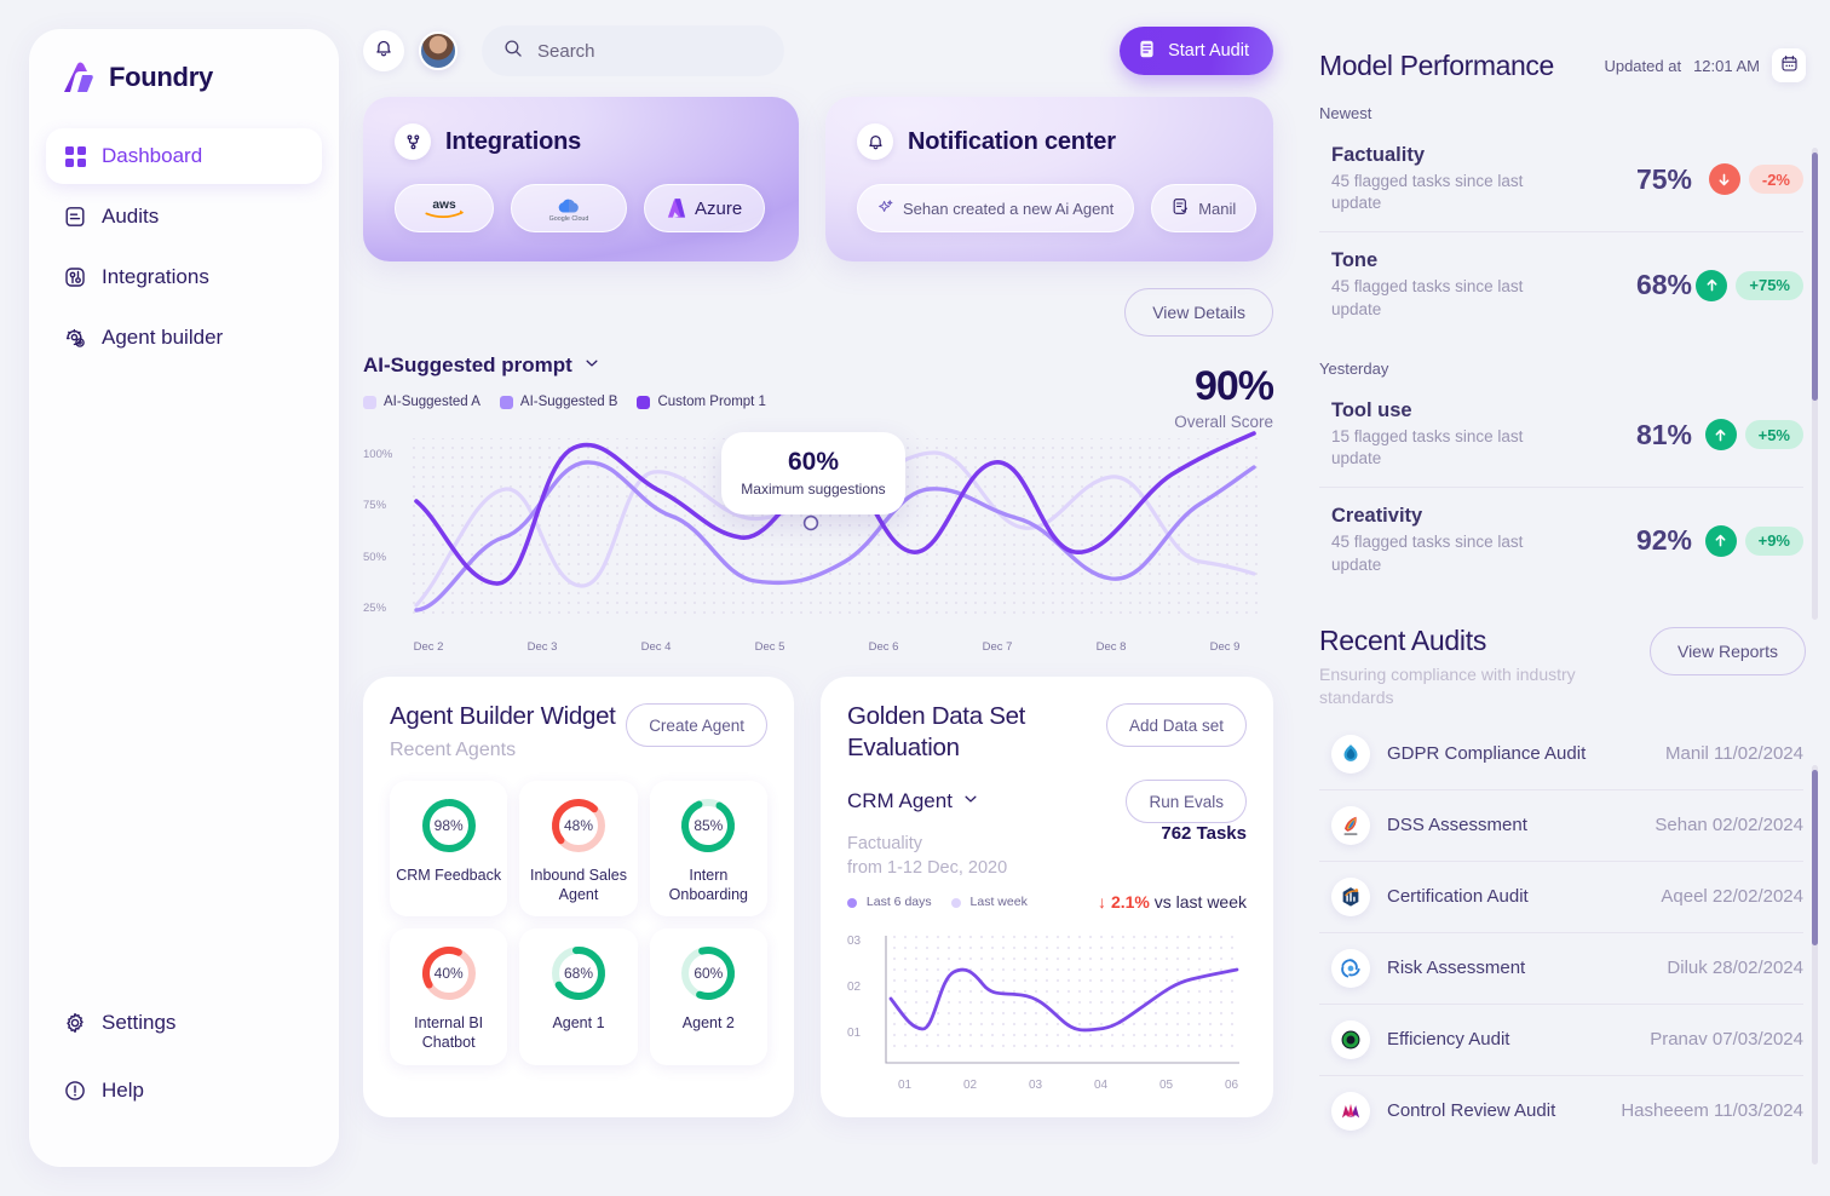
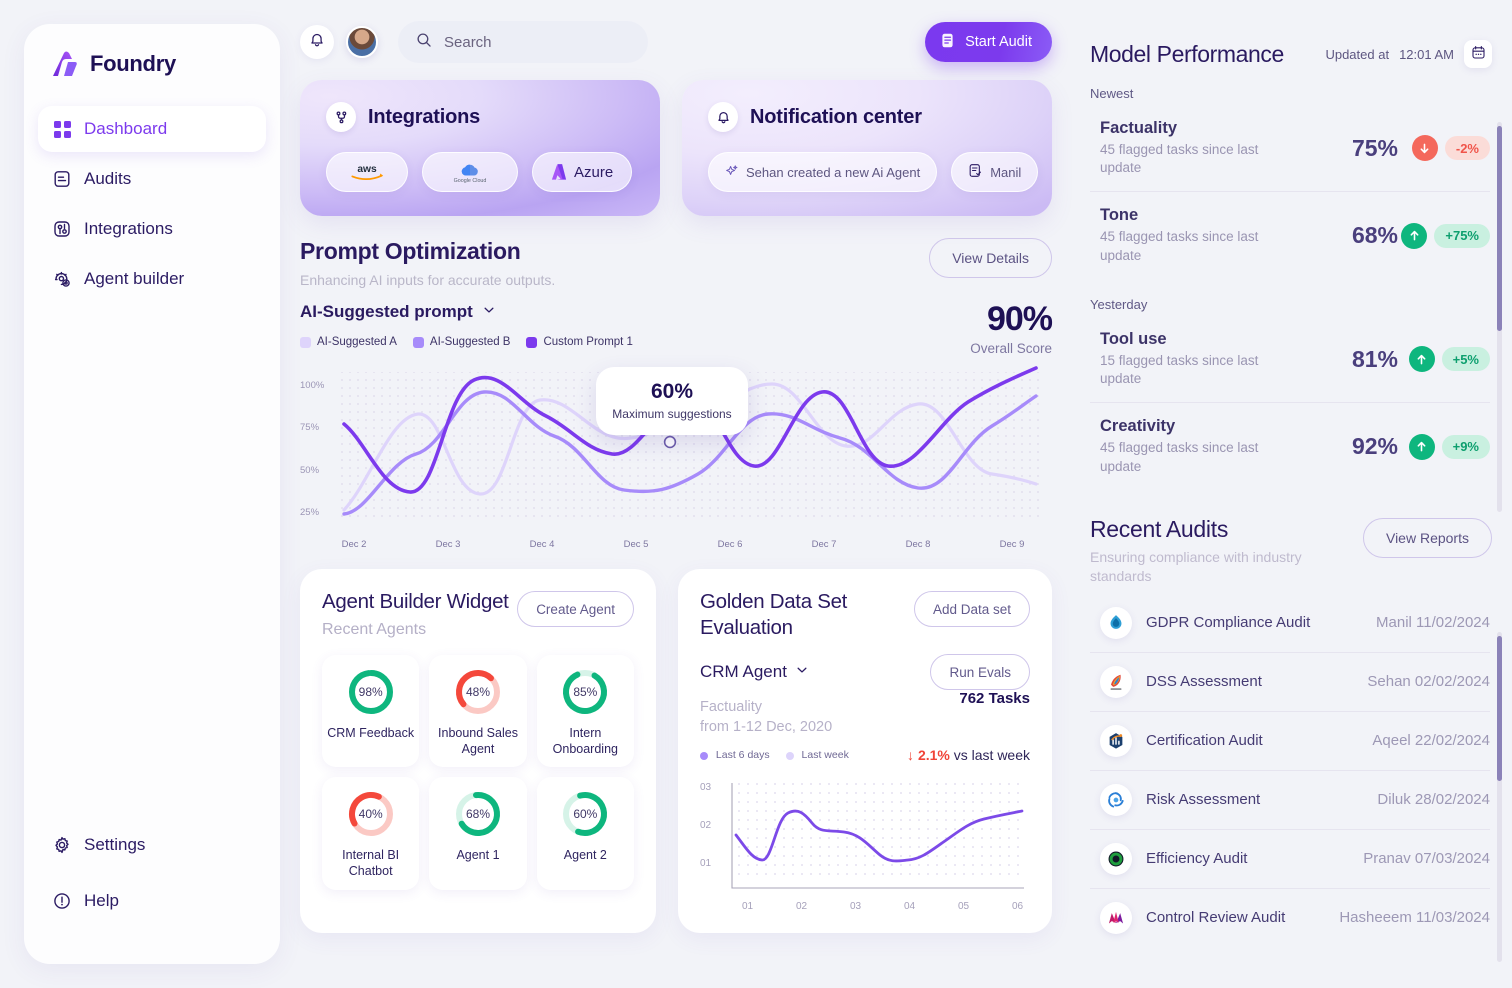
  Foundry
  Dashboard
  Audits
  Integrations
  Agent builder
  Settings
  Help
  Search
  Start Audit
  Integrations
  aws
  Azure
  Notification center
  Sehan created a new Ai Agent
  Manil
+ Prompt Optimization
+ Enhancing AI inputs for accurate outputs.
  View Details
  AI-Suggested prompt
  AI-Suggested A
  AI-Suggested B
  Custom Prompt 1
  90%
  Overall Score
  100%
  75%
  50%
  25%
  60%
  Maximum suggestions
  Dec 2
  Dec 3
  Dec 4
  Dec 5
  Dec 6
  Dec 7
  Dec 8
  Dec 9
  Agent Builder Widget
  Recent Agents
  Create Agent
  98%
  CRM Feedback
  48%
  Inbound Sales Agent
  85%
  Intern Onboarding
  40%
  Internal BI Chatbot
  68%
  Agent 1
  60%
  Agent 2
  Golden Data Set Evaluation
  Add Data set
  CRM Agent
  Run Evals
  Factuality
  from 1-12 Dec, 2020
  762 Tasks
  Last 6 days
  Last week
  ↓ 2.1% vs last week
  03
  02
  01
  01
  02
  03
  04
  05
  06
  Model Performance
  Updated at
  12:01 AM
  Newest
  Factuality
  45 flagged tasks since last update
  75%
  -2%
  Tone
  45 flagged tasks since last update
  68%
  +75%
  Yesterday
  Tool use
  15 flagged tasks since last update
  81%
  +5%
  Creativity
  45 flagged tasks since last update
  92%
  +9%
  Recent Audits
  Ensuring compliance with industry standards
  View Reports
  GDPR Compliance Audit
  Manil 11/02/2024
  DSS Assessment
  Sehan 02/02/2024
  Certification Audit
  Aqeel 22/02/2024
  Risk Assessment
  Diluk 28/02/2024
  Efficiency Audit
  Pranav 07/03/2024
  Control Review Audit
  Hasheeem 11/03/2024
